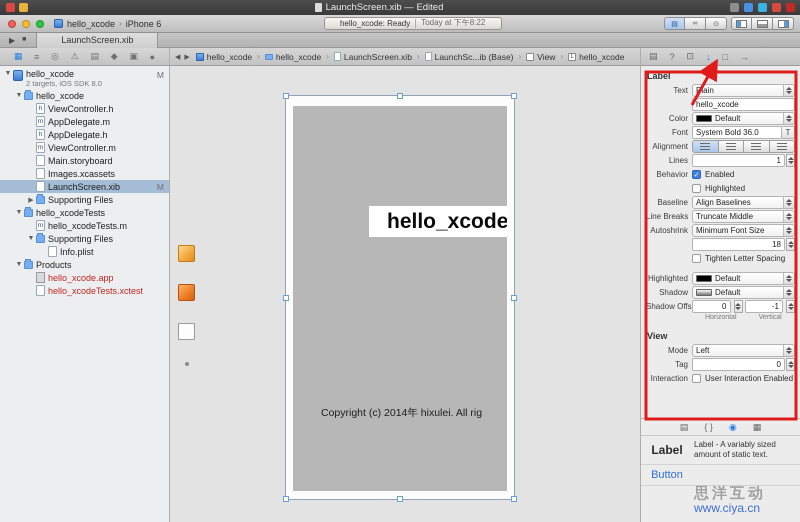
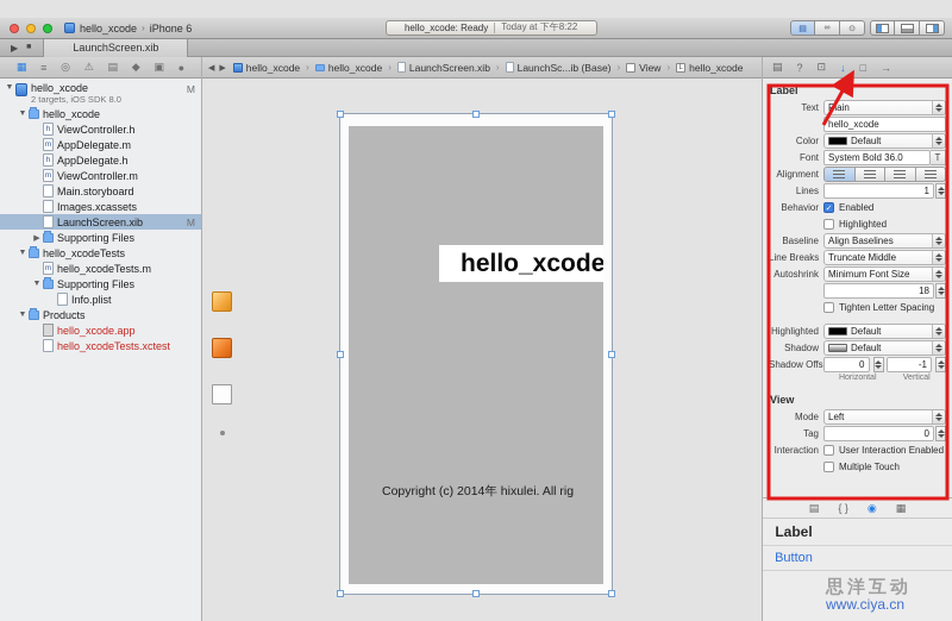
- LaunchScreen.xib — Edited
  hello_xcode
  ›
  iPhone 6
  hello_xcode: Ready
  Today at 下午8:22
  ▶
  LaunchScreen.xib
  ▦
  ≡
  ◎
  ⚠
  ▤
  ◆
  ▣
  ●
  hello_xcode
  2 targets, iOS SDK 8.0
  M
  hello_xcode
  ViewController.h
  AppDelegate.m
  AppDelegate.h
  ViewController.m
  Main.storyboard
  Images.xcassets
  LaunchScreen.xib
  M
  Supporting Files
  hello_xcodeTests
  hello_xcodeTests.m
  Supporting Files
  Info.plist
  Products
  hello_xcode.app
  hello_xcodeTests.xctest
  hello_xcode
  ›
  hello_xcode
  ›
  LaunchScreen.xib
  ›
  LaunchSc...ib (Base)
  ›
  View
  ›
  hello_xcode
  hello_xcode
  Copyright (c) 2014年 hixulei. All rig
  ▤
  ?
  ⊡
  ↓
  □
  →
  Label
  Text
  lain
  hello_xcode
  Color
  Default
  Font
  System Bold 36.0
  T
  Alignment
  Lines
  1
  Behavior
  Enabled
  Highlighted
  Baseline
  Align Baselines
  Line Breaks
  Truncate Middle
  Autoshrink
  Minimum Font Size
  18
  Tighten Letter Spacing
  Highlighted
  Default
  Shadow
  Default
  Shadow Offs
  0
  -1
  View
  Mode
  Left
  Tag
  0
  Interaction
  User Interaction Enabled
+ Multiple Touch
  ▤
  { }
  ◉
  ▦
  Label
- Label - A variably sized amount of static text.
  Button
  思洋互动
  www.ciya.cn
